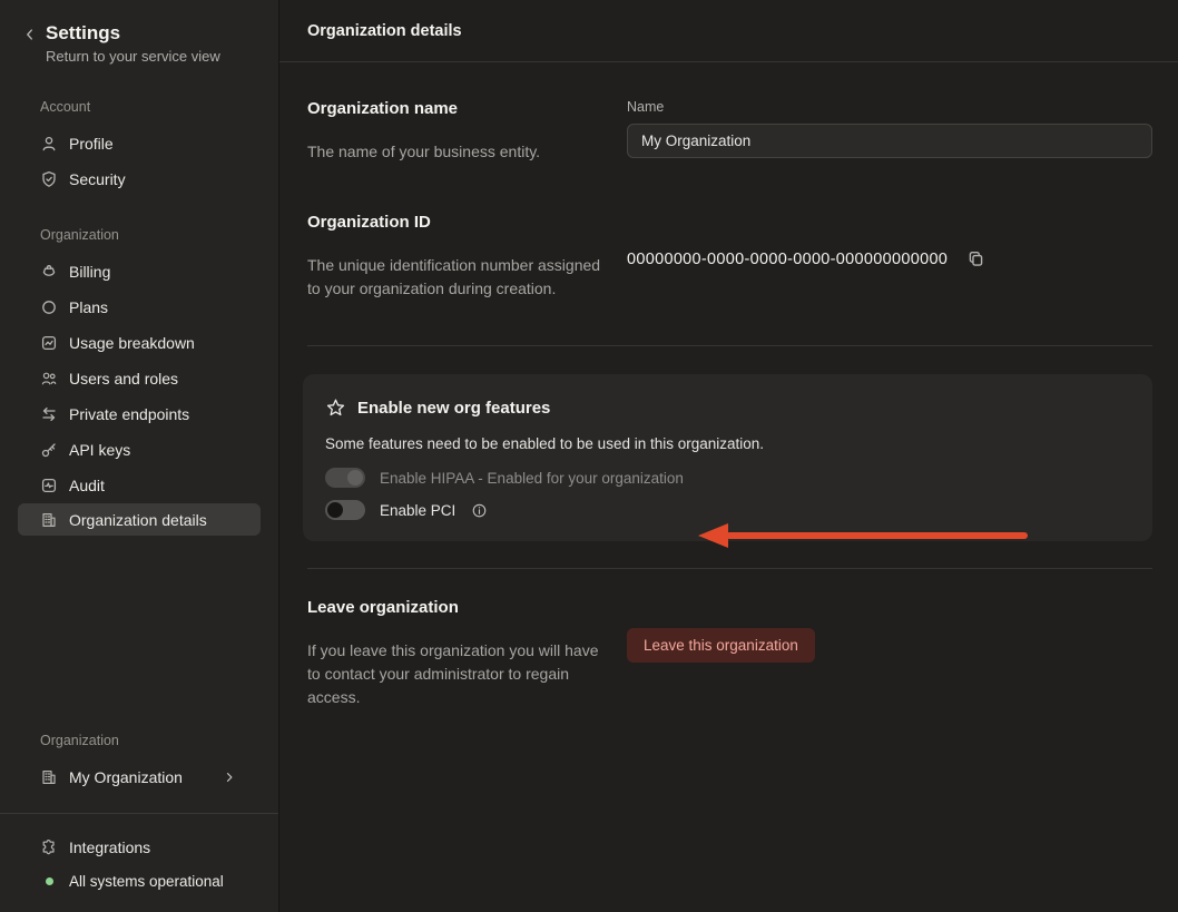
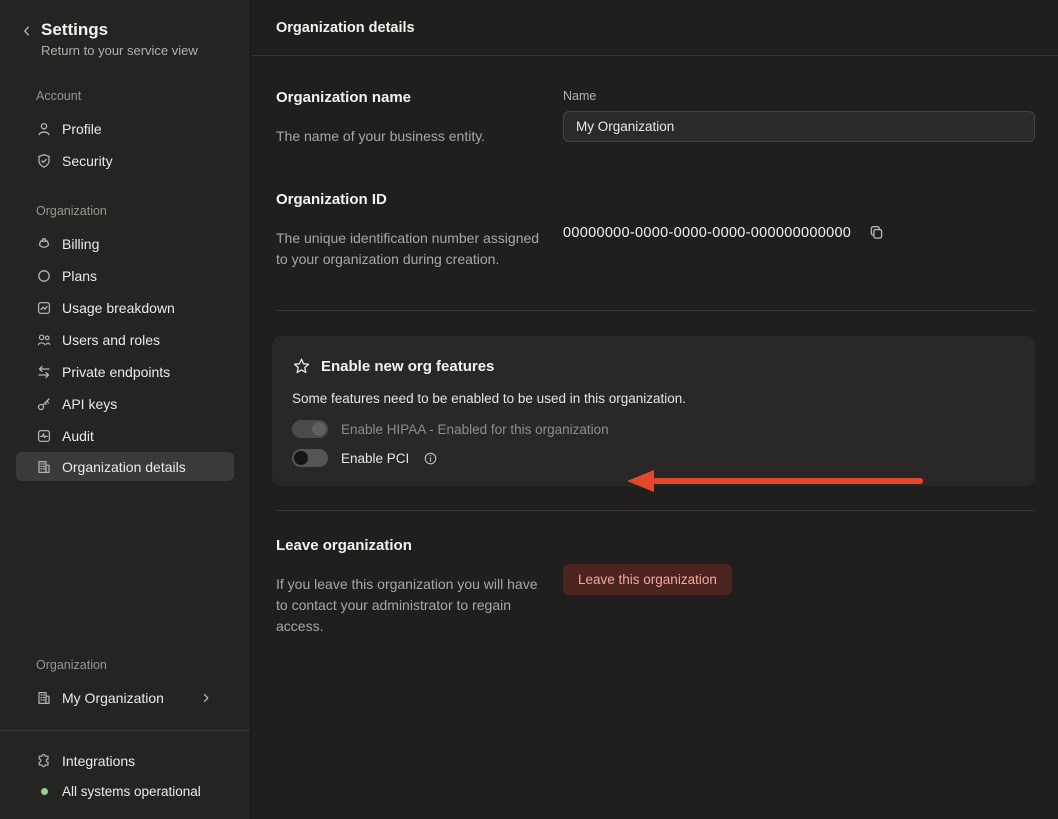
  Settings
  Return to your service view
  Account
  Profile
  Security
  Organization
  Billing
  Plans
  Usage breakdown
  Users and roles
  Private endpoints
  API keys
  Audit
  Organization details
  Organization
  My Organization
  Integrations
  All systems operational
  Organization details
  Organization name
  The name of your business entity.
  Name
  My Organization
  Organization ID
  The unique identification number assigned to your organization during creation.
  00000000-0000-0000-0000-000000000000
  Enable new org features
  Some features need to be enabled to be used in this organization.
- Enable HIPAA - Enabled for your organization
+ Enable HIPAA - Enabled for this organization
  Enable PCI
  Leave organization
  If you leave this organization you will have to contact your administrator to regain access.
  Leave this organization
